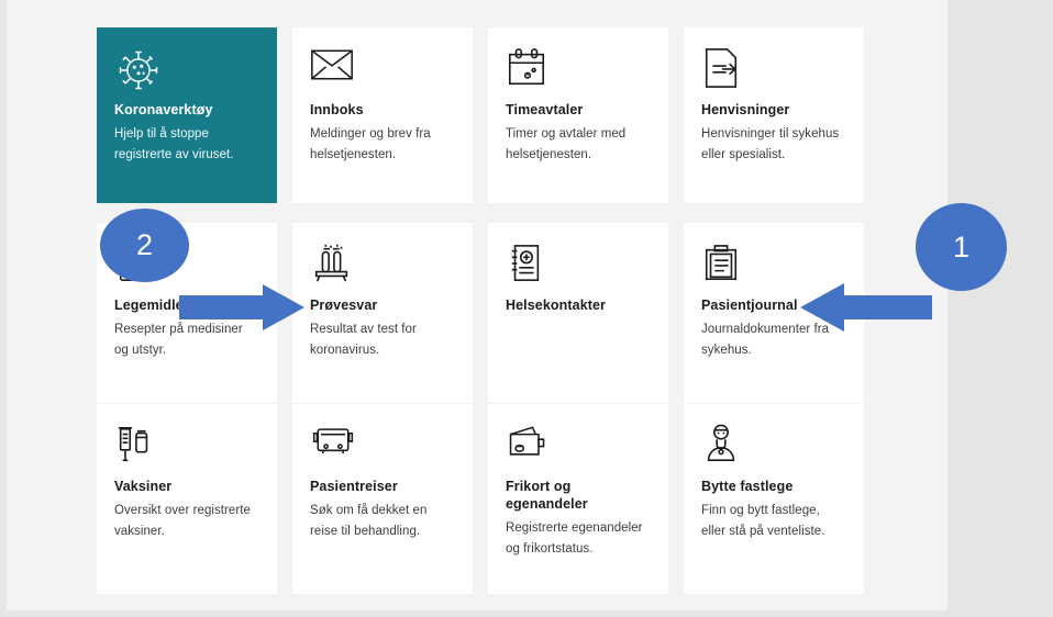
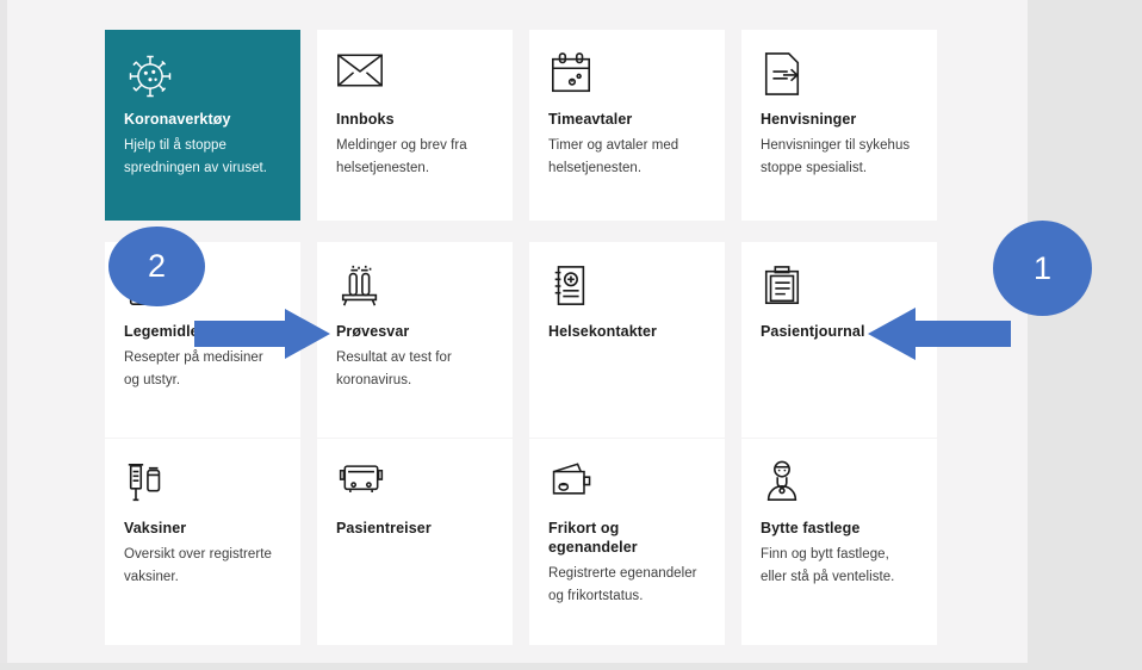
  Koronaverktøy
- Hjelp til å stoppe registrerte av viruset.
+ Hjelp til å stoppe spredningen av viruset.
  Innboks
  Meldinger og brev fra helsetjenesten.
  Timeavtaler
  Timer og avtaler med helsetjenesten.
  Henvisninger
- Henvisninger til sykehus eller spesialist.
+ Henvisninger til sykehus stoppe spesialist.
  Legemidl
  Resepter på medisiner og utstyr.
  Prøvesvar
  Resultat av test for koronavirus.
  Helsekontakter
  Pasientjournal
- Journaldokumenter fra sykehus.
  Vaksiner
  Oversikt over registrerte vaksiner.
  Pasientreiser
- Søk om få dekket en reise til behandling.
  Frikort og egenandeler
  Registrerte egenandeler og frikortstatus.
  Bytte fastlege
  Finn og bytt fastlege, eller stå på venteliste.
  2
  1
